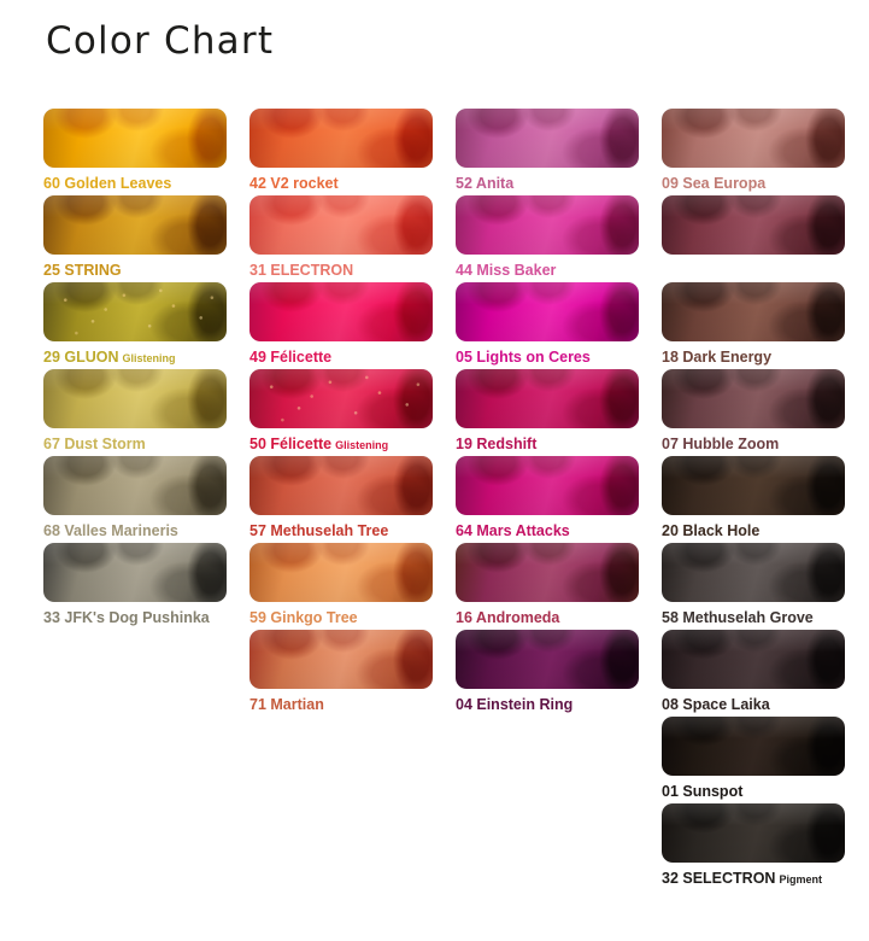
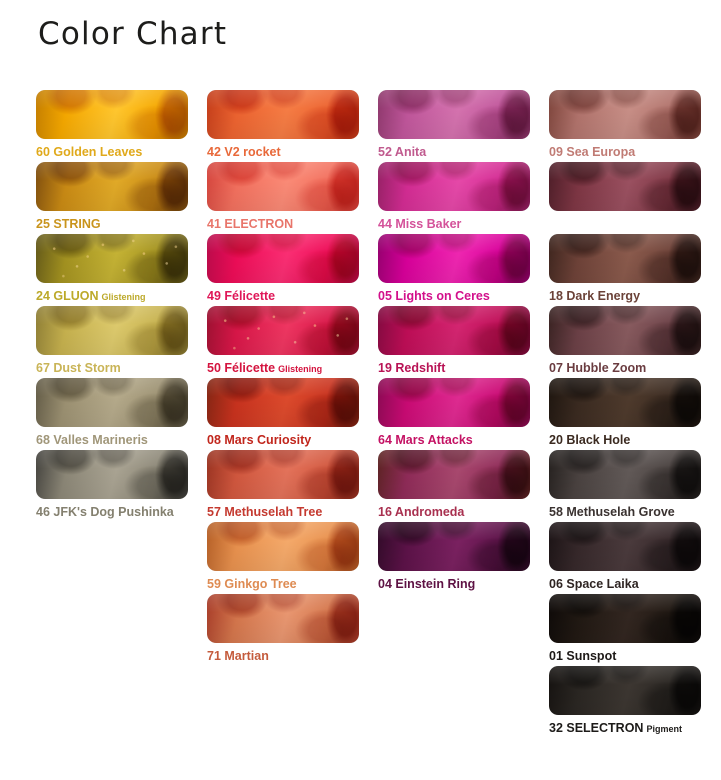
  Color Chart
  60 Golden Leaves
  25 STRING
- 29 GLUON Glistening
+ 24 GLUON Glistening
  67 Dust Storm
  68 Valles Marineris
- 33 JFK's Dog Pushinka
+ 46 JFK's Dog Pushinka
  42 V2 rocket
- 31 ELECTRON
+ 41 ELECTRON
  49 Félicette
  50 Félicette Glistening
+ 08 Mars Curiosity
  57 Methuselah Tree
  59 Ginkgo Tree
  71 Martian
  52 Anita
  44 Miss Baker
  05 Lights on Ceres
  19 Redshift
  64 Mars Attacks
  16 Andromeda
  04 Einstein Ring
  09 Sea Europa
  18 Dark Energy
  07 Hubble Zoom
  20 Black Hole
  58 Methuselah Grove
- 08 Space Laika
+ 06 Space Laika
  01 Sunspot
  32 SELECTRON Pigment
